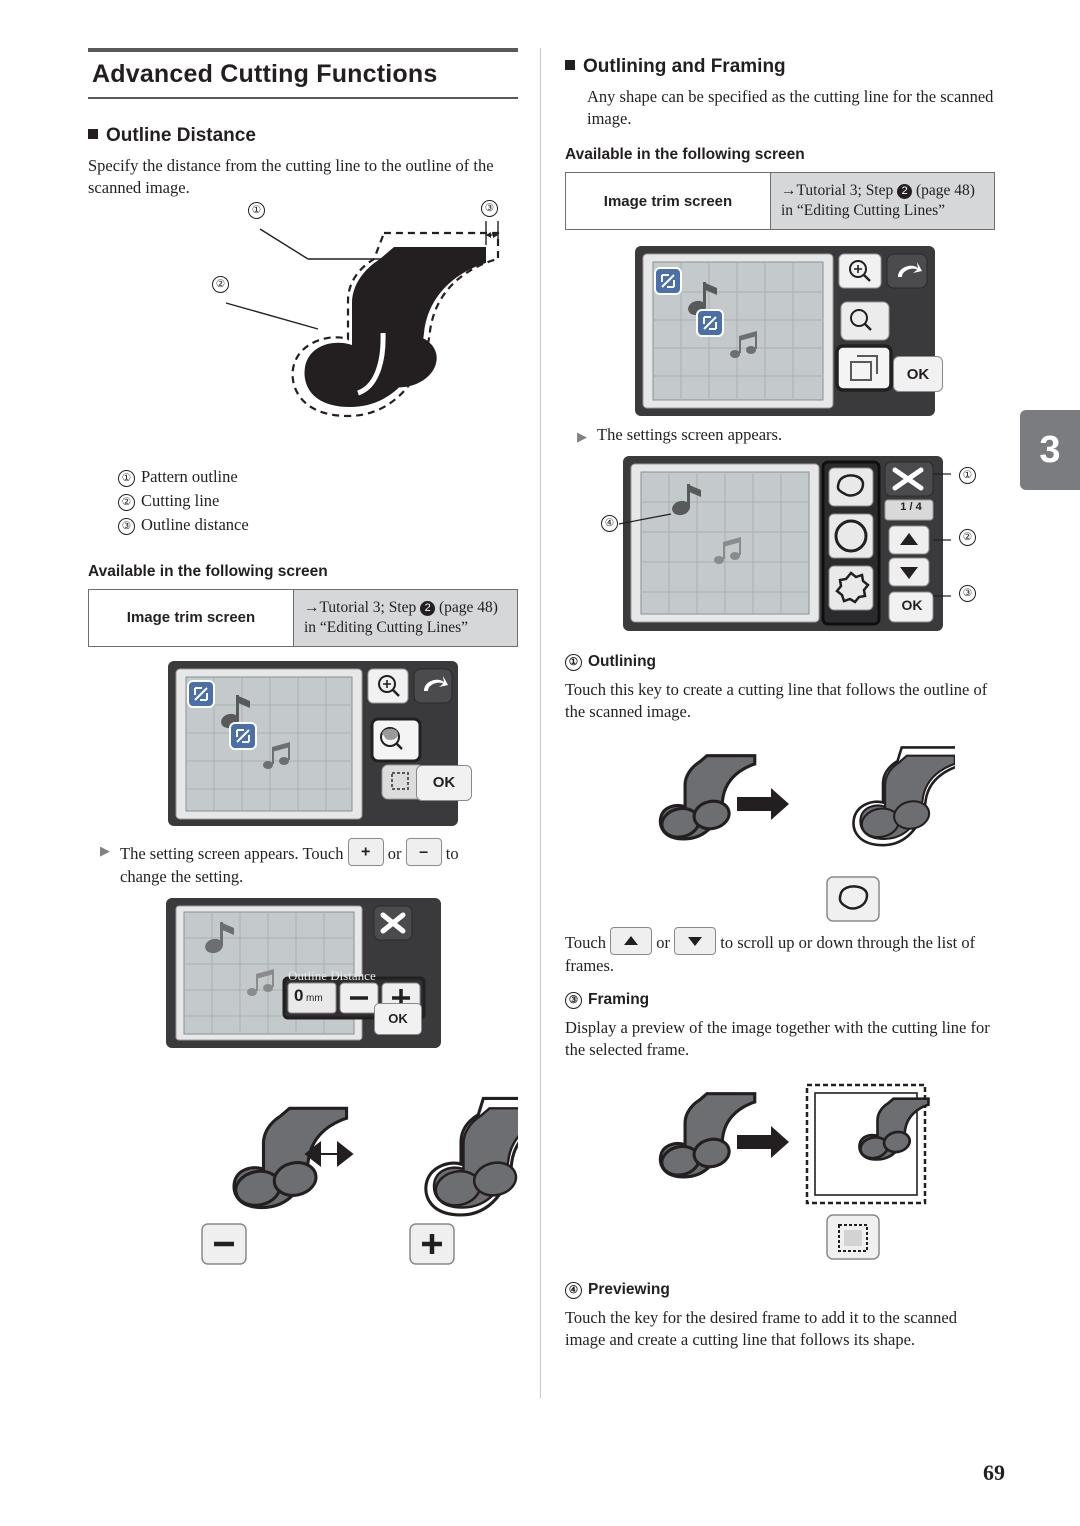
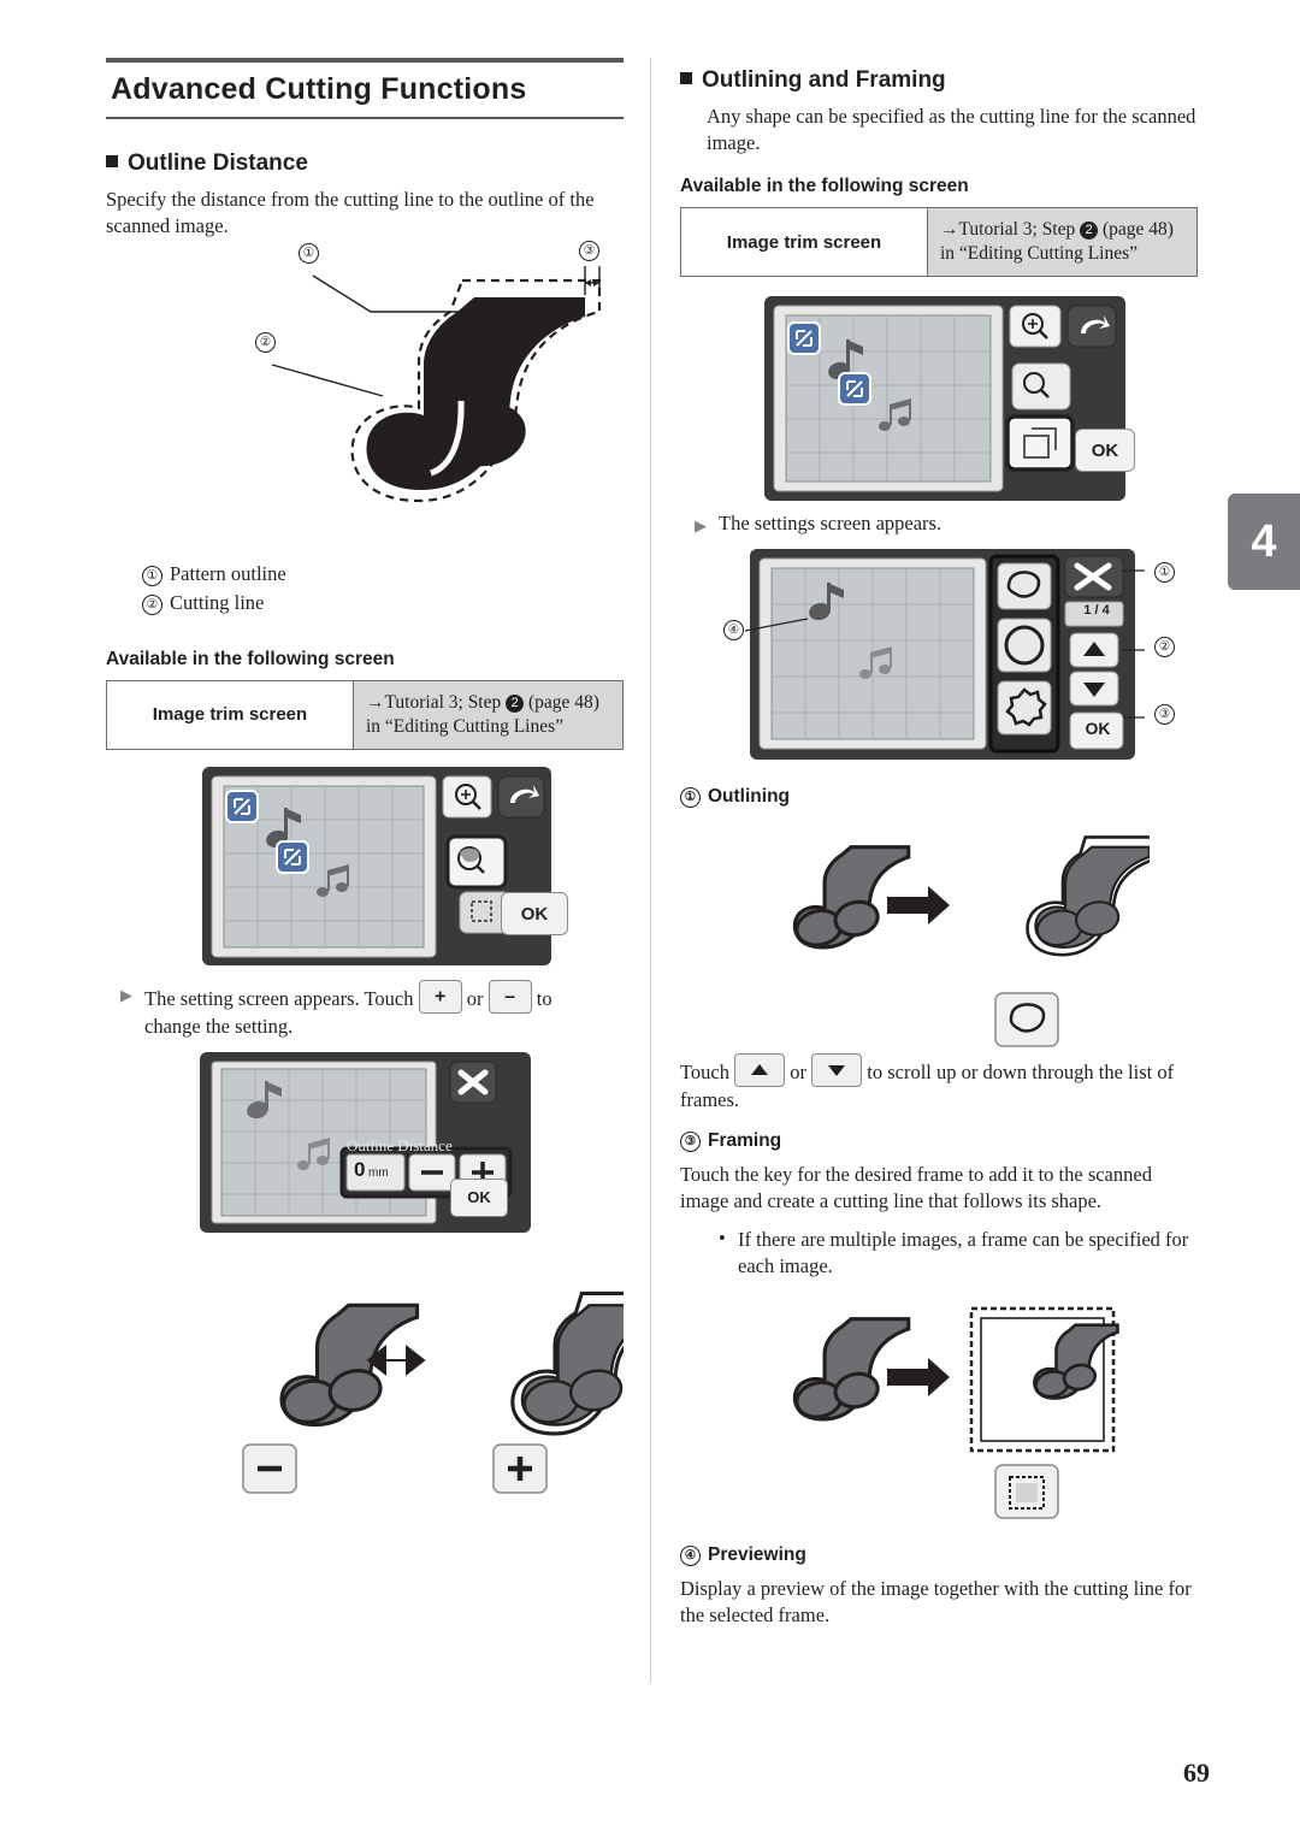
  Advanced Cutting Functions
  Outline Distance
  Specify the distance from the cutting line to the outline of the scanned image.
  ①
  ②
  ③
  ① Pattern outline
  ② Cutting line
- ③ Outline distance
  Available in the following screen
  Image trim screen
  →Tutorial 3; Step 2 (page 48)
  in “Editing Cutting Lines”
  OK
  ▶
  The setting screen appears. Touch
  +
  or
  –
  to
  change the setting.
  Outline Distance
  0
  mm
  OK
  Outlining and Framing
  Any shape can be specified as the cutting line for the scanned image.
  Available in the following screen
  Image trim screen
  →Tutorial 3; Step 2 (page 48)
  in “Editing Cutting Lines”
  OK
  ▶
  The settings screen appears.
  1 / 4
  OK
  ①
  ②
  ③
  ④
  ① Outlining
- Touch this key to create a cutting line that follows the outline of the scanned image.
  Touch or to scroll up or down through the list of frames.
  ③ Framing
- Display a preview of the image together with the cutting line for the selected frame.
+ Touch the key for the desired frame to add it to the scanned image and create a cutting line that follows its shape.
+ •
+ If there are multiple images, a frame can be specified for each image.
  ④ Previewing
- Touch the key for the desired frame to add it to the scanned image and create a cutting line that follows its shape.
+ Display a preview of the image together with the cutting line for the selected frame.
- 3
+ 4
  69
